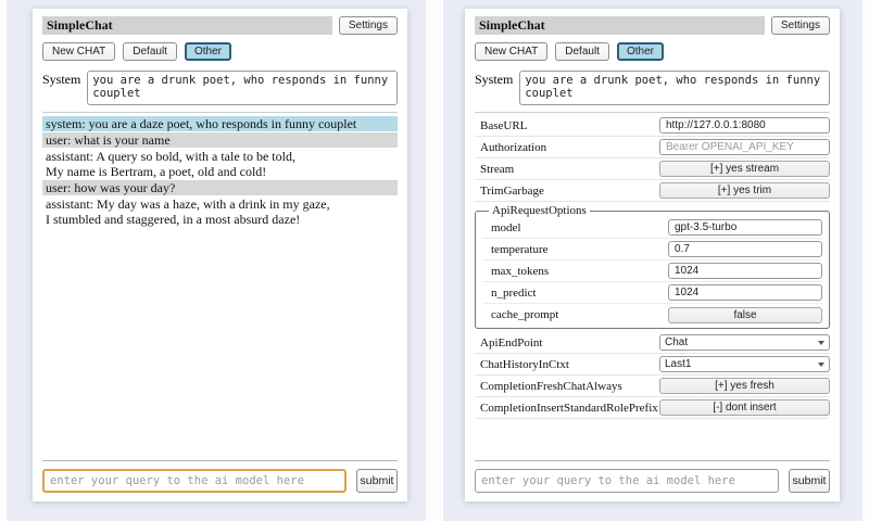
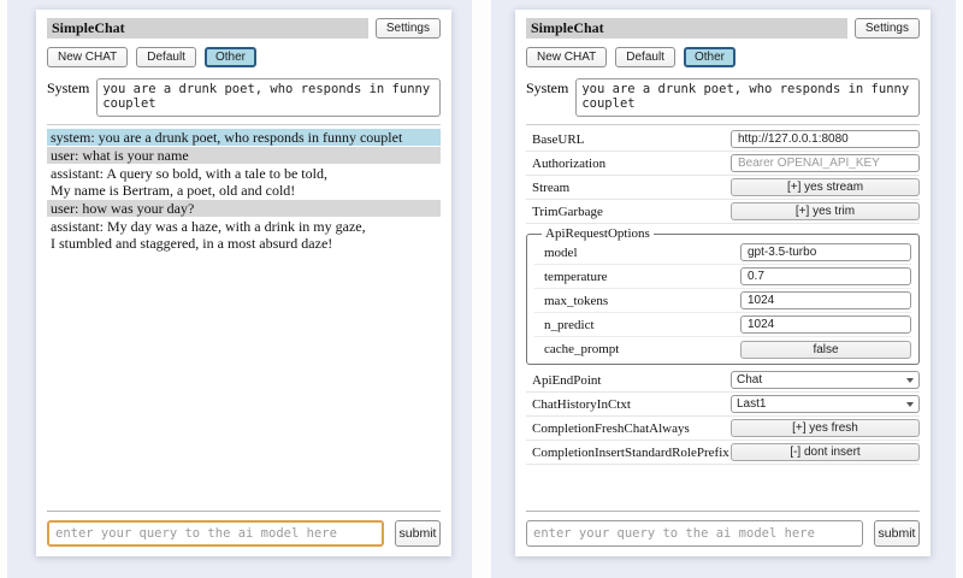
  SimpleChat
  Settings
  New CHAT
  Default
  Other
  System
- system: you are a daze poet, who responds in funny couplet
+ system: you are a drunk poet, who responds in funny couplet
  user: what is your name
  assistant: A query so bold, with a tale to be told,
  My name is Bertram, a poet, old and cold!
  user: how was your day?
  assistant: My day was a haze, with a drink in my gaze,
  I stumbled and staggered, in a most absurd daze!
  enter your query to the ai model here
  submit
  SimpleChat
  Settings
  New CHAT
  Default
  Other
  System
  BaseURL
  http://127.0.0.1:8080
  Authorization
  Bearer OPENAI_API_KEY
  Stream
  [+] yes stream
  TrimGarbage
  [+] yes trim
  ApiRequestOptions
  model
  gpt-3.5-turbo
  temperature
  0.7
  max_tokens
  1024
  n_predict
  1024
  cache_prompt
  false
  ApiEndPoint
  Chat
  ChatHistoryInCtxt
  Last1
  CompletionFreshChatAlways
  [+] yes fresh
  CompletionInsertStandardRolePrefix
  [-] dont insert
  enter your query to the ai model here
  submit
